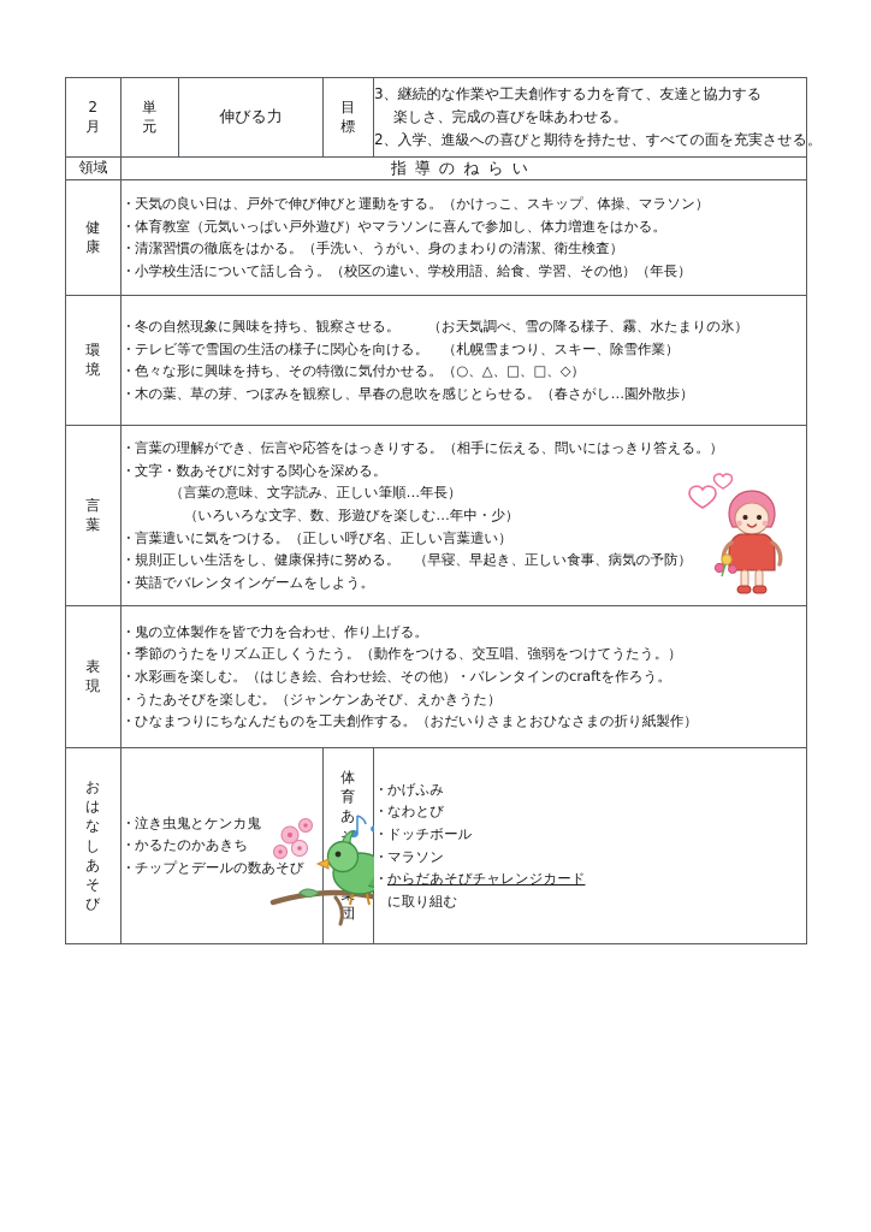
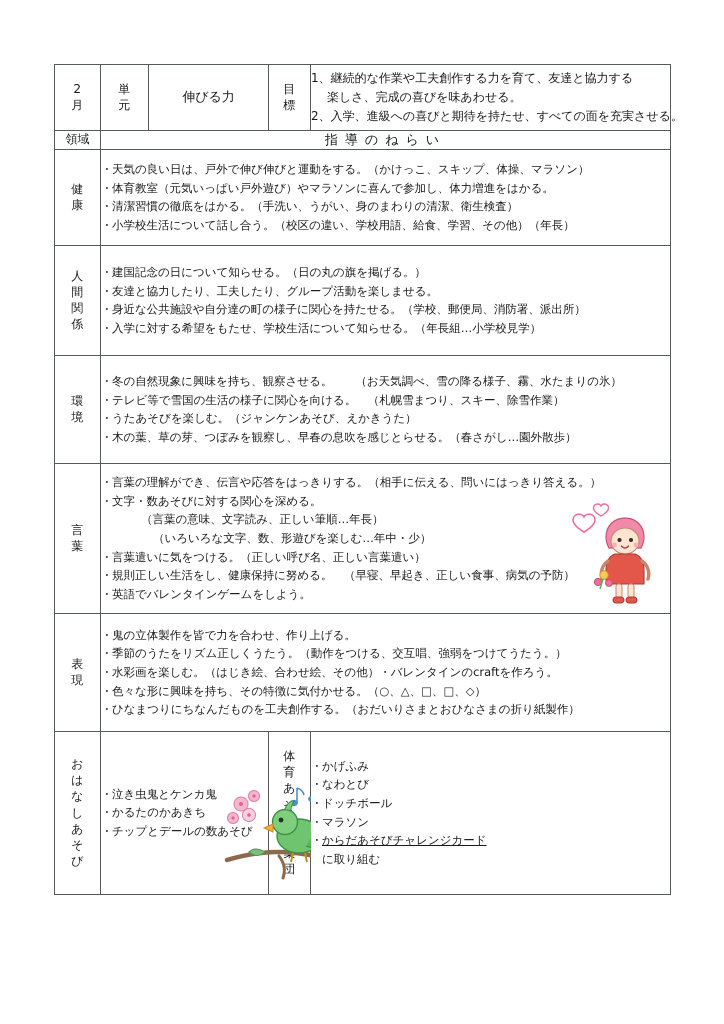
- 2 月	単 元	伸びる力	目 標	3、継続的な作業や工夫創作する力を育て、友達と協力する 楽しさ、完成の喜びを味あわせる。 2、入学、進級への喜びと期待を持たせ、すべての面を充実させる。
+ 2 月	単 元	伸びる力	目 標	1、継続的な作業や工夫創作する力を育て、友達と協力する 楽しさ、完成の喜びを味あわせる。 2、入学、進級への喜びと期待を持たせ、すべての面を充実させる。
  領域	指導のねらい
  健 康	天気の良い日は、戸外で伸び伸びと運動をする。（かけっこ、スキップ、体操、マラソン） 体育教室（元気いっぱい戸外遊び）やマラソンに喜んで参加し、体力増進をはかる。 清潔習慣の徹底をはかる。（手洗い、うがい、身のまわりの清潔、衛生検査） 小学校生活について話し合う。（校区の違い、学校用語、給食、学習、その他）（年長）
+ 人 間 関 係	建国記念の日について知らせる。（日の丸の旗を掲げる。） 友達と協力したり、工夫したり、グループ活動を楽しませる。 身近な公共施設や自分達の町の様子に関心を持たせる。（学校、郵便局、消防署、派出所） 入学に対する希望をもたせ、学校生活について知らせる。（年長組…小学校見学）
- 環 境	冬の自然現象に興味を持ち、観察させる。 （お天気調べ、雪の降る様子、霧、水たまりの氷） テレビ等で雪国の生活の様子に関心を向ける。 （札幌雪まつり、スキー、除雪作業） 色々な形に興味を持ち、その特徴に気付かせる。（○、△、□、□、◇） 木の葉、草の芽、つぼみを観察し、早春の息吹を感じとらせる。（春さがし…園外散歩）
+ 環 境	冬の自然現象に興味を持ち、観察させる。 （お天気調べ、雪の降る様子、霧、水たまりの氷） テレビ等で雪国の生活の様子に関心を向ける。 （札幌雪まつり、スキー、除雪作業） うたあそびを楽しむ。（ジャンケンあそび、えかきうた） 木の葉、草の芽、つぼみを観察し、早春の息吹を感じとらせる。（春さがし…園外散歩）
  言 葉	言葉の理解ができ、伝言や応答をはっきりする。（相手に伝える、問いにはっきり答える。） 文字・数あそびに対する関心を深める。 （言葉の意味、文字読み、正しい筆順…年長） （いろいろな文字、数、形遊びを楽しむ…年中・少） 言葉遣いに気をつける。（正しい呼び名、正しい言葉遣い） 規則正しい生活をし、健康保持に努める。 （早寝、早起き、正しい食事、病気の予防） 英語でバレンタインゲームをしよう。
- 表 現	鬼の立体製作を皆で力を合わせ、作り上げる。 季節のうたをリズム正しくうたう。（動作をつける、交互唱、強弱をつけてうたう。） 水彩画を楽しむ。（はじき絵、合わせ絵、その他）・バレンタインのcraftを作ろう。 うたあそびを楽しむ。（ジャンケンあそび、えかきうた） ひなまつりにちなんだものを工夫創作する。（おだいりさまとおひなさまの折り紙製作）
+ 表 現	鬼の立体製作を皆で力を合わせ、作り上げる。 季節のうたをリズム正しくうたう。（動作をつける、交互唱、強弱をつけてうたう。） 水彩画を楽しむ。（はじき絵、合わせ絵、その他）・バレンタインのcraftを作ろう。 色々な形に興味を持ち、その特徴に気付かせる。（○、△、□、□、◇） ひなまつりにちなんだものを工夫創作する。（おだいりさまとおひなさまの折り紙製作）
  お は な し あ そ び	泣き虫鬼とケンカ鬼 かるたのかあきち チップとデールの数あそび	体 育 あ 団	かげふみ なわとび ドッチボール マラソン からだあそびチャレンジカード に取り組む
